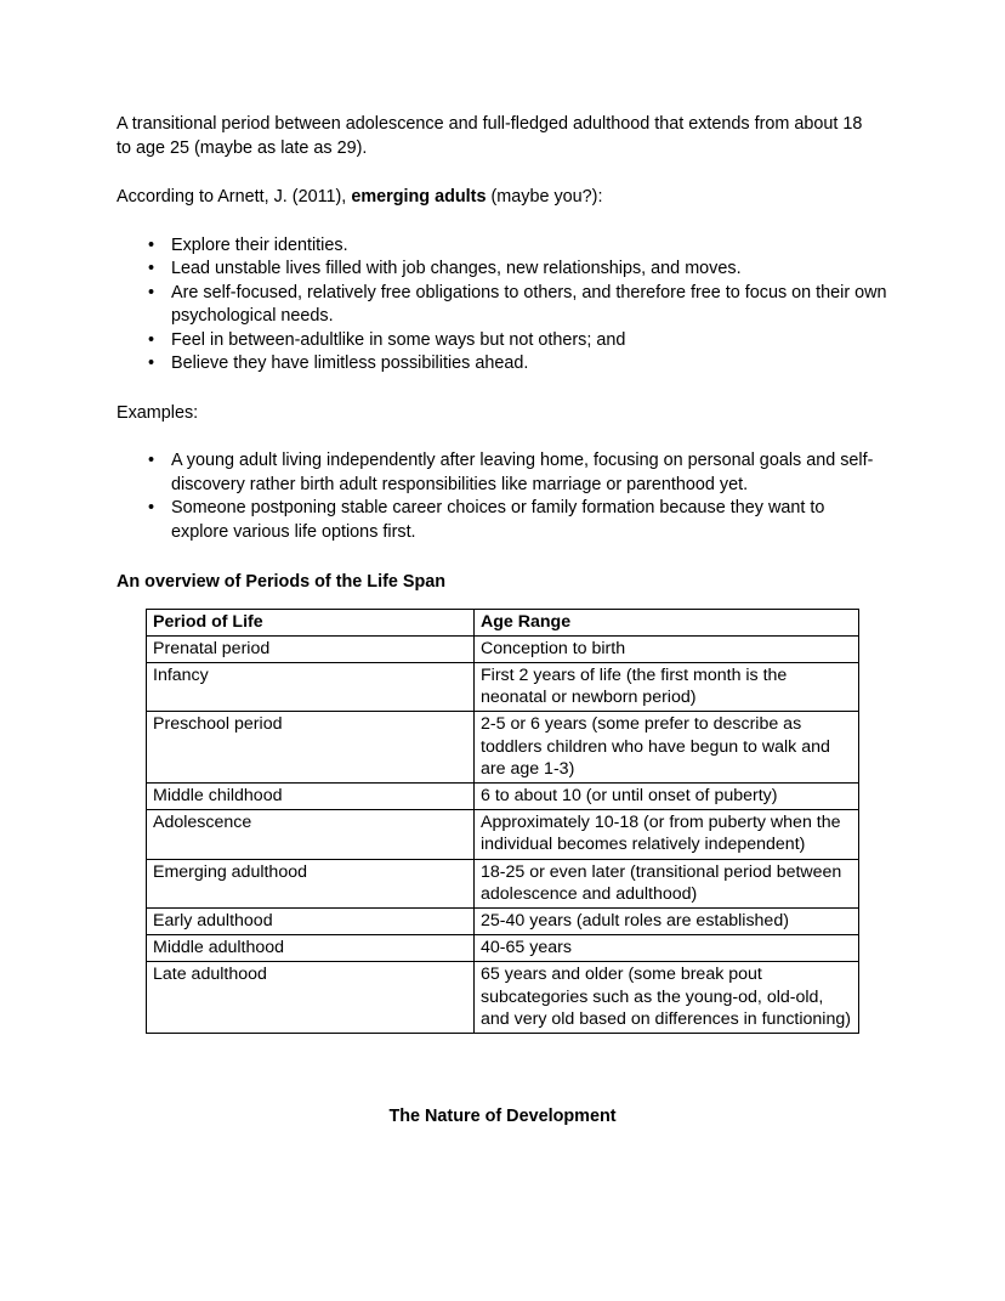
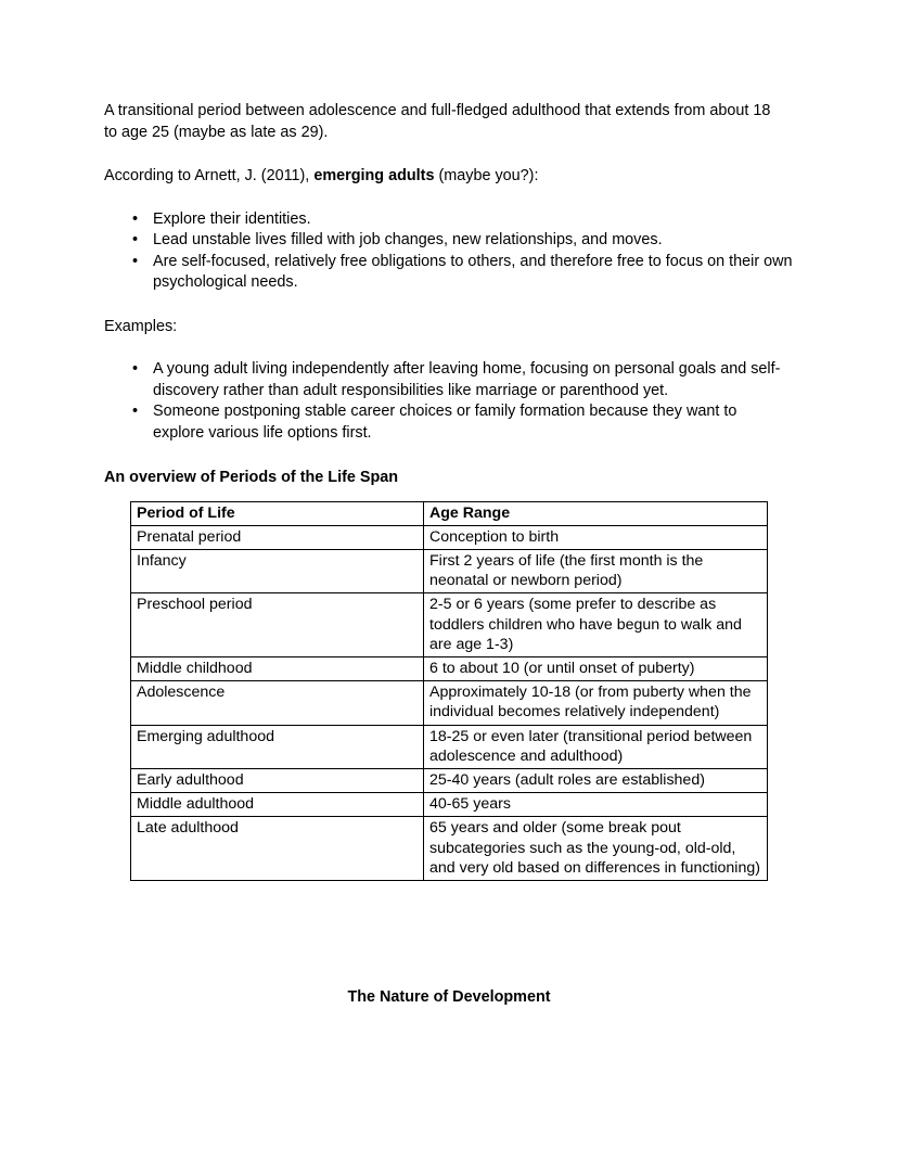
  A transitional period between adolescence and full-fledged adulthood that extends from about 18 to age 25 (maybe as late as 29).
  According to Arnett, J. (2011), emerging adults (maybe you?):
  Explore their identities.
  Lead unstable lives filled with job changes, new relationships, and moves.
  Are self-focused, relatively free obligations to others, and therefore free to focus on their own psychological needs.
- Feel in between-adultlike in some ways but not others; and
- Believe they have limitless possibilities ahead.
  Examples:
- A young adult living independently after leaving home, focusing on personal goals and self-discovery rather birth adult responsibilities like marriage or parenthood yet.
+ A young adult living independently after leaving home, focusing on personal goals and self-discovery rather than adult responsibilities like marriage or parenthood yet.
  Someone postponing stable career choices or family formation because they want to explore various life options first.
  An overview of Periods of the Life Span
  Period of Life	Age Range
  Prenatal period	Conception to birth
  Infancy	First 2 years of life (the first month is the neonatal or newborn period)
  Preschool period	2-5 or 6 years (some prefer to describe as toddlers children who have begun to walk and are age 1-3)
  Middle childhood	6 to about 10 (or until onset of puberty)
  Adolescence	Approximately 10-18 (or from puberty when the individual becomes relatively independent)
  Emerging adulthood	18-25 or even later (transitional period between adolescence and adulthood)
  Early adulthood	25-40 years (adult roles are established)
  Middle adulthood	40-65 years
  Late adulthood	65 years and older (some break pout subcategories such as the young-od, old-old, and very old based on differences in functioning)
  The Nature of Development
